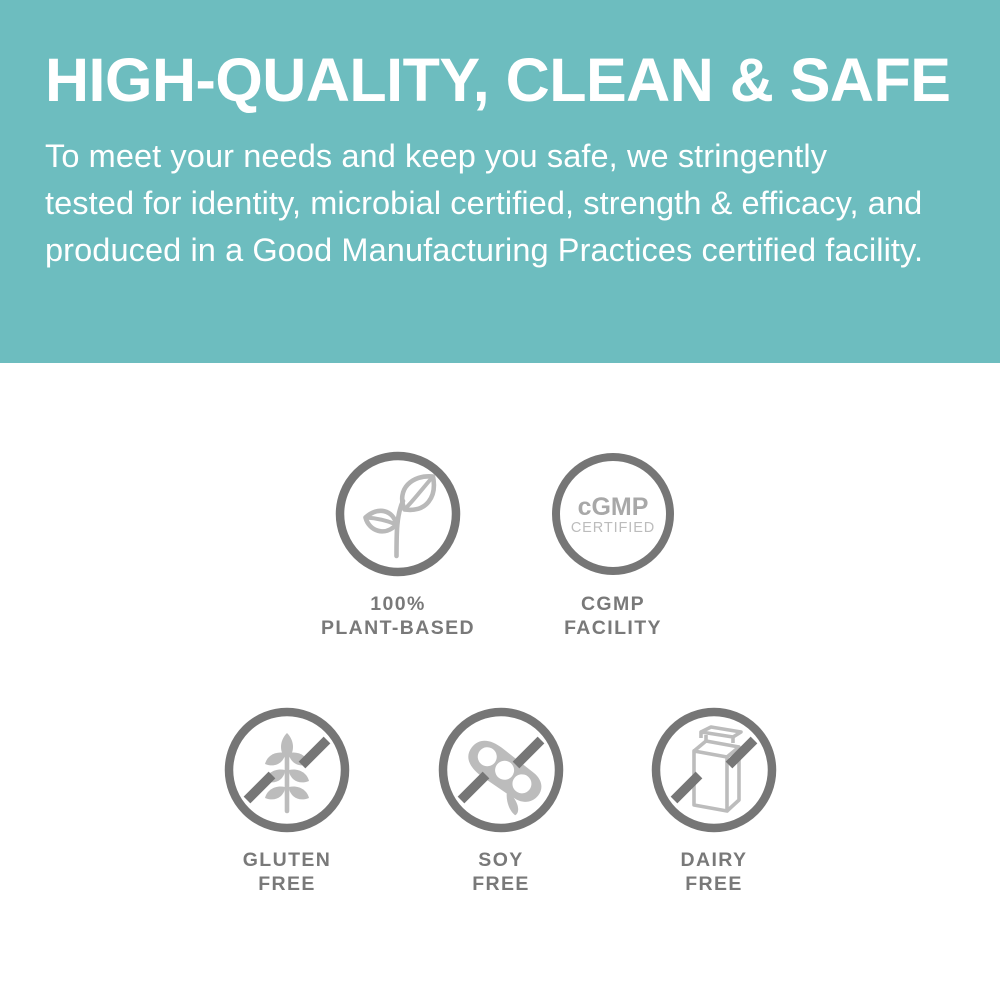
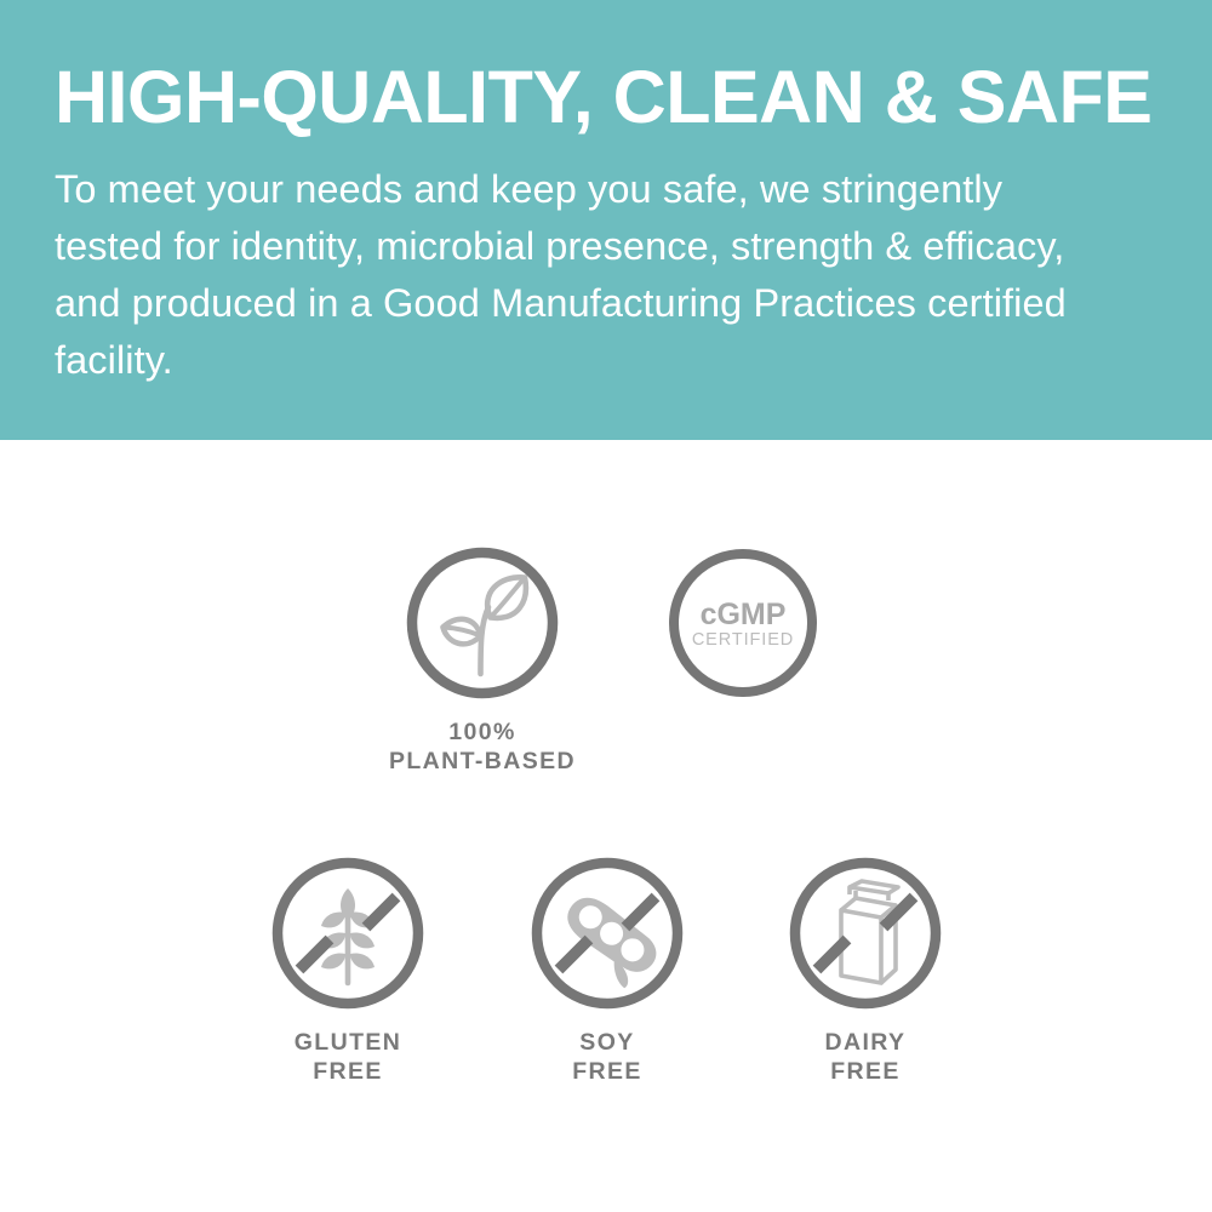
  HIGH-QUALITY, CLEAN & SAFE
- To meet your needs and keep you safe, we stringently tested for identity, microbial certified, strength & efficacy, and produced in a Good Manufacturing Practices certified facility.
+ To meet your needs and keep you safe, we stringently tested for identity, microbial presence, strength & efficacy, and produced in a Good Manufacturing Practices certified facility.
  100%
  PLANT-BASED
  cGMP
  CERTIFIED
- CGMP
- FACILITY
  GLUTEN
  FREE
  SOY
  FREE
  DAIRY
  FREE
